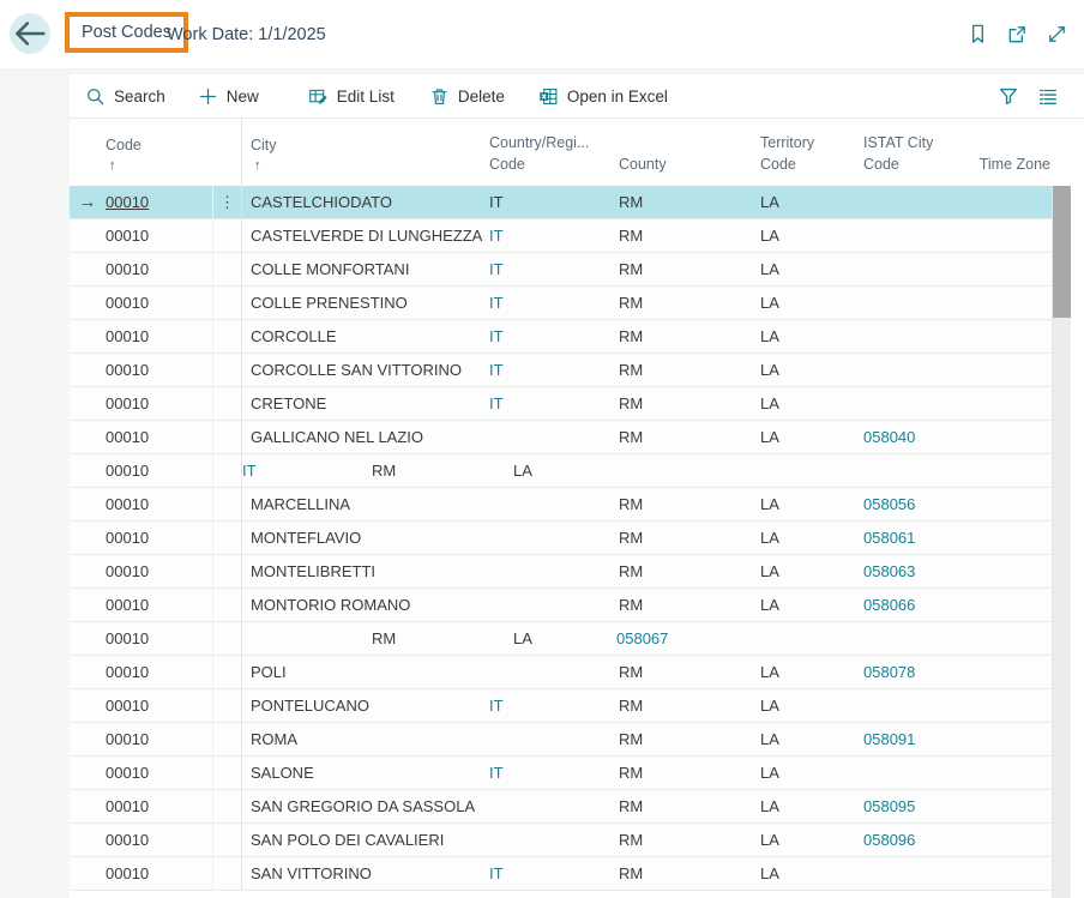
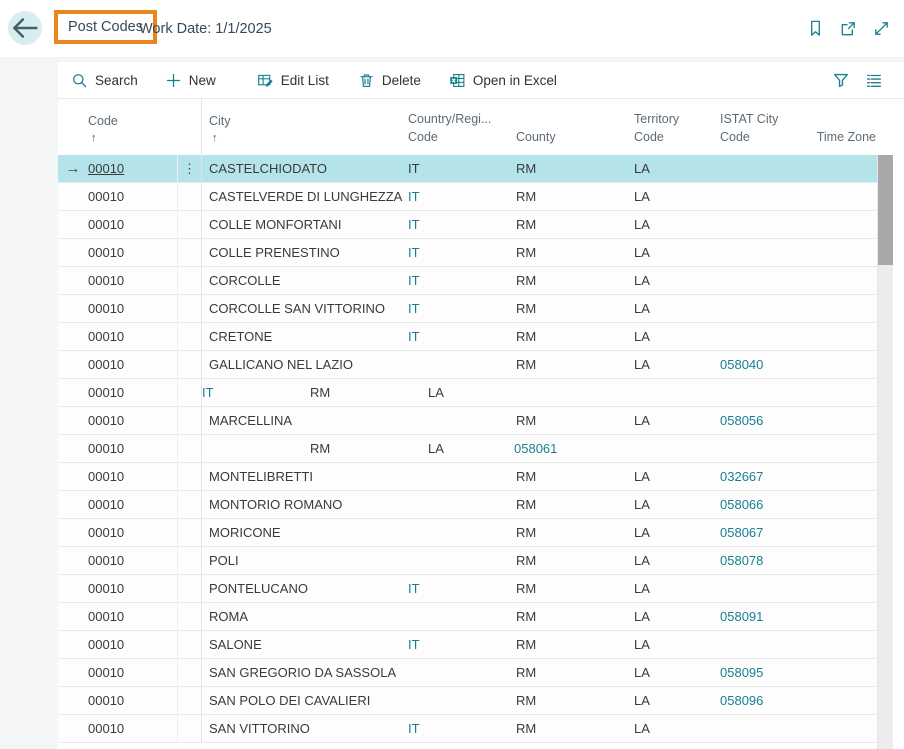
  Post Codes
  Work Date: 1/1/2025
  Search
  New
  Edit List
  Delete
  Open in Excel
  Code
  ↑
  City
  ↑
  Country/Regi...
  Code
  County
  Territory
  Code
  ISTAT City
  Code
  Time Zone
  →
  00010
  ⋮
  CASTELCHIODATO
  IT
  RM
  LA
  00010
  CASTELVERDE DI LUNGHEZZA
  IT
  RM
  LA
  00010
  COLLE MONFORTANI
  IT
  RM
  LA
  00010
  COLLE PRENESTINO
  IT
  RM
  LA
  00010
  CORCOLLE
  IT
  RM
  LA
  00010
  CORCOLLE SAN VITTORINO
  IT
  RM
  LA
  00010
  CRETONE
  IT
  RM
  LA
  00010
  GALLICANO NEL LAZIO
  RM
  LA
  058040
  00010
  IT
  RM
  LA
  00010
  MARCELLINA
  RM
  LA
  058056
  00010
- MONTEFLAVIO
  RM
  LA
  058061
  00010
  MONTELIBRETTI
  RM
  LA
- 058063
+ 032667
  00010
  MONTORIO ROMANO
  RM
  LA
  058066
  00010
+ MORICONE
  RM
  LA
  058067
  00010
  POLI
  RM
  LA
  058078
  00010
  PONTELUCANO
  IT
  RM
  LA
  00010
  ROMA
  RM
  LA
  058091
  00010
  SALONE
  IT
  RM
  LA
  00010
  SAN GREGORIO DA SASSOLA
  RM
  LA
  058095
  00010
  SAN POLO DEI CAVALIERI
  RM
  LA
  058096
  00010
  SAN VITTORINO
  IT
  RM
  LA
